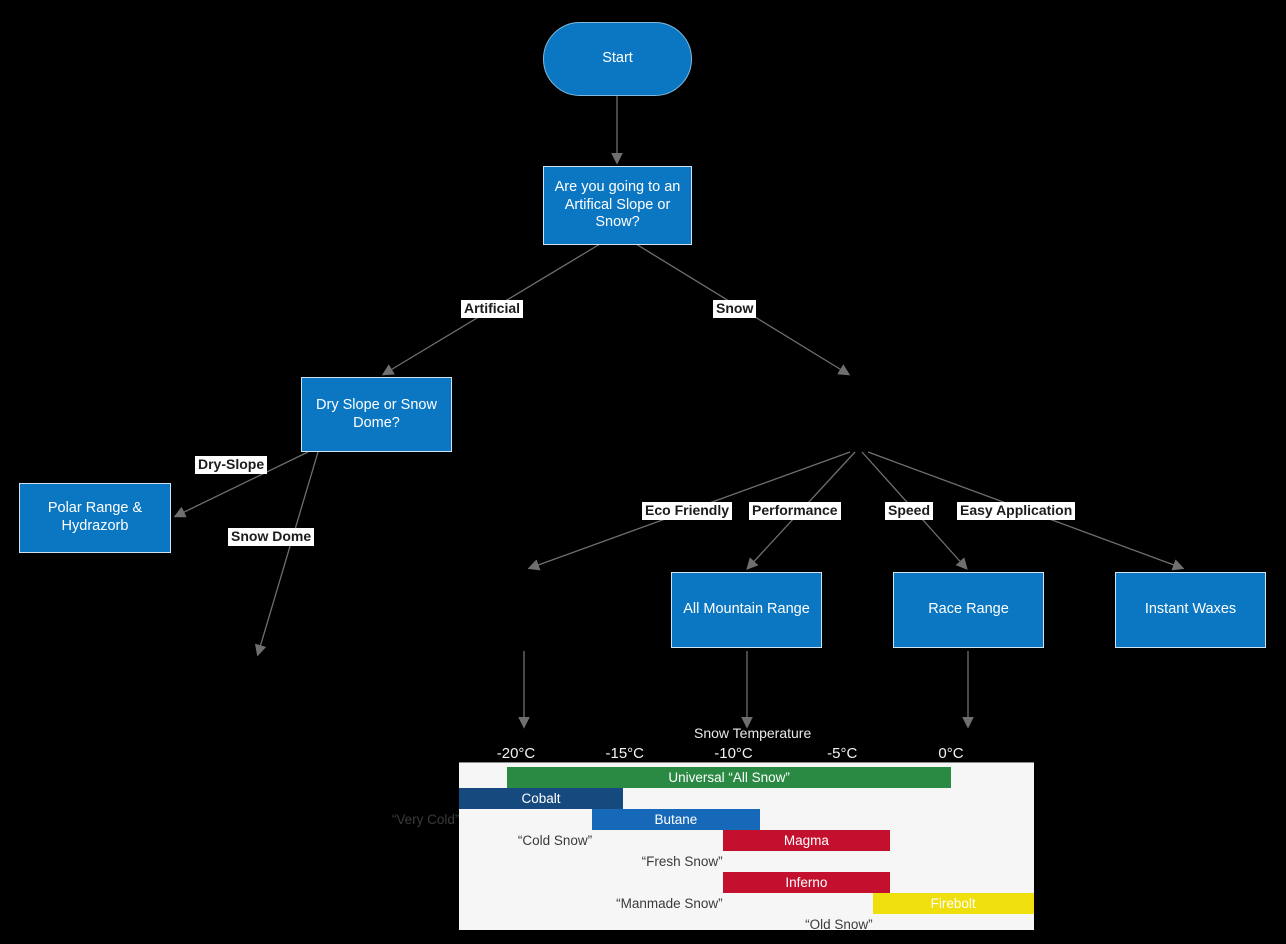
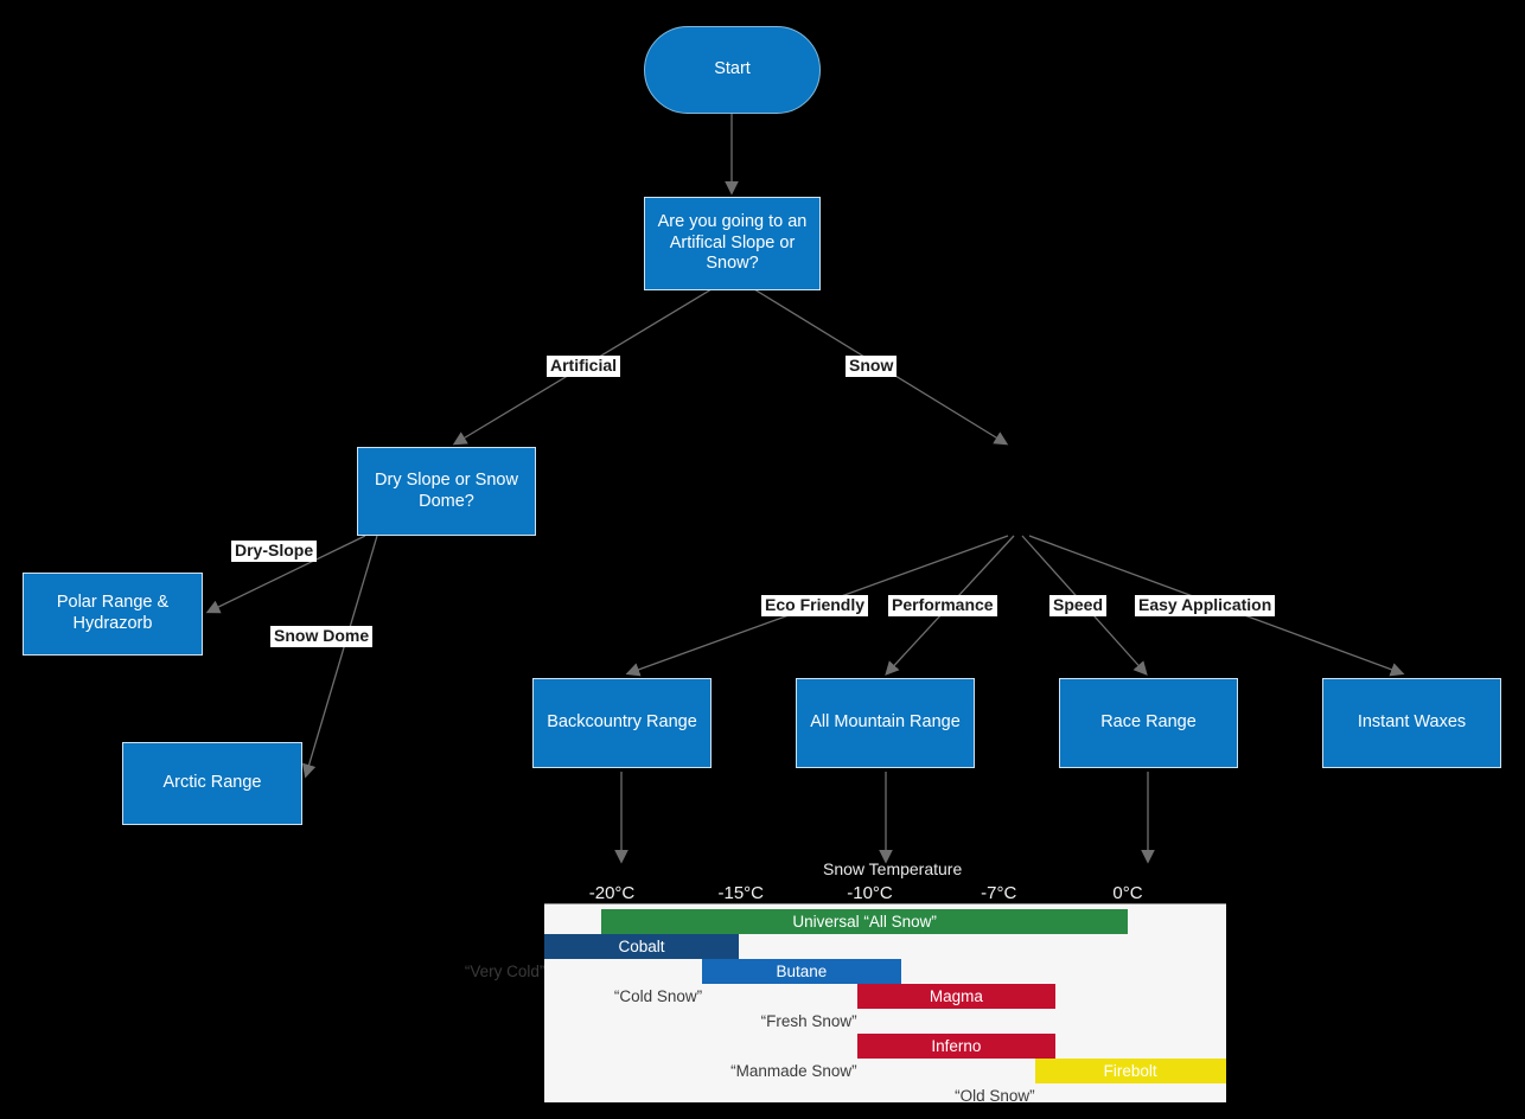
  Start
  Are you going to an Artifical Slope or Snow?
  Dry Slope or Snow Dome?
  Polar Range & Hydrazorb
+ Arctic Range
+ Backcountry Range
  All Mountain Range
  Race Range
  Instant Waxes
  Artificial
  Snow
  Dry-Slope
  Snow Dome
  Eco Friendly
  Performance
  Speed
  Easy Application
  Snow Temperature
  -20°C
  -15°C
  -10°C
- -5°C
+ -7°C
  0°C
  Universal “All Snow”
  Cobalt
  “Very Cold”
  Butane
  “Cold Snow”
  Magma
  “Fresh Snow”
  Inferno
  “Manmade Snow”
  Firebolt
  “Old Snow”
